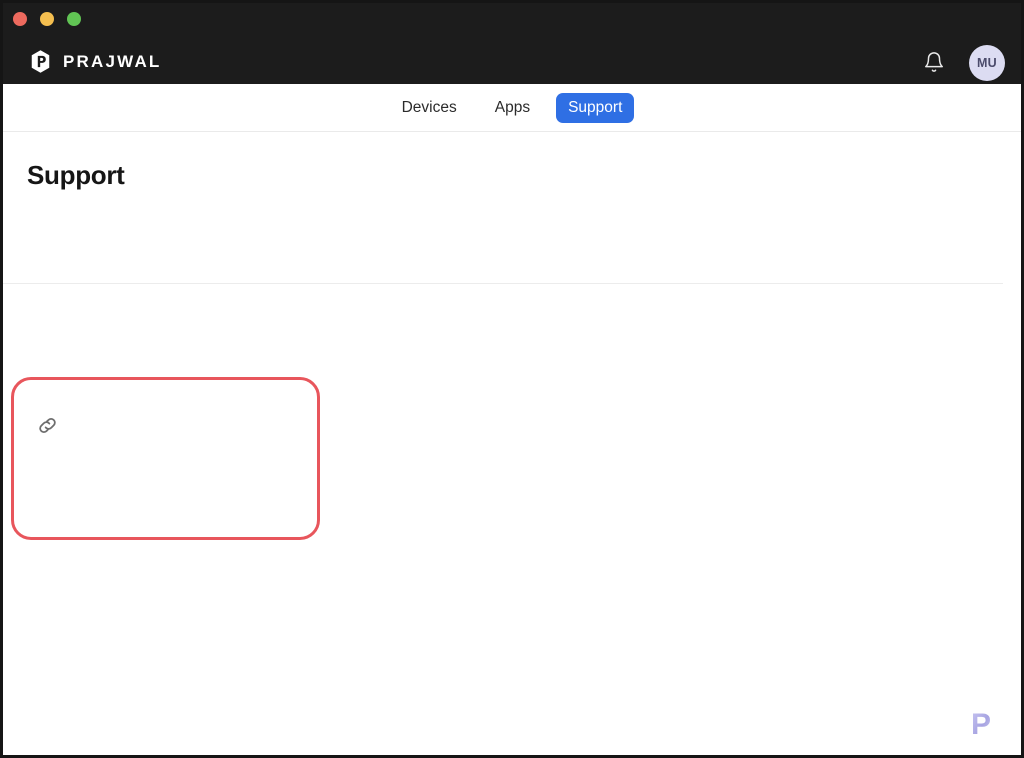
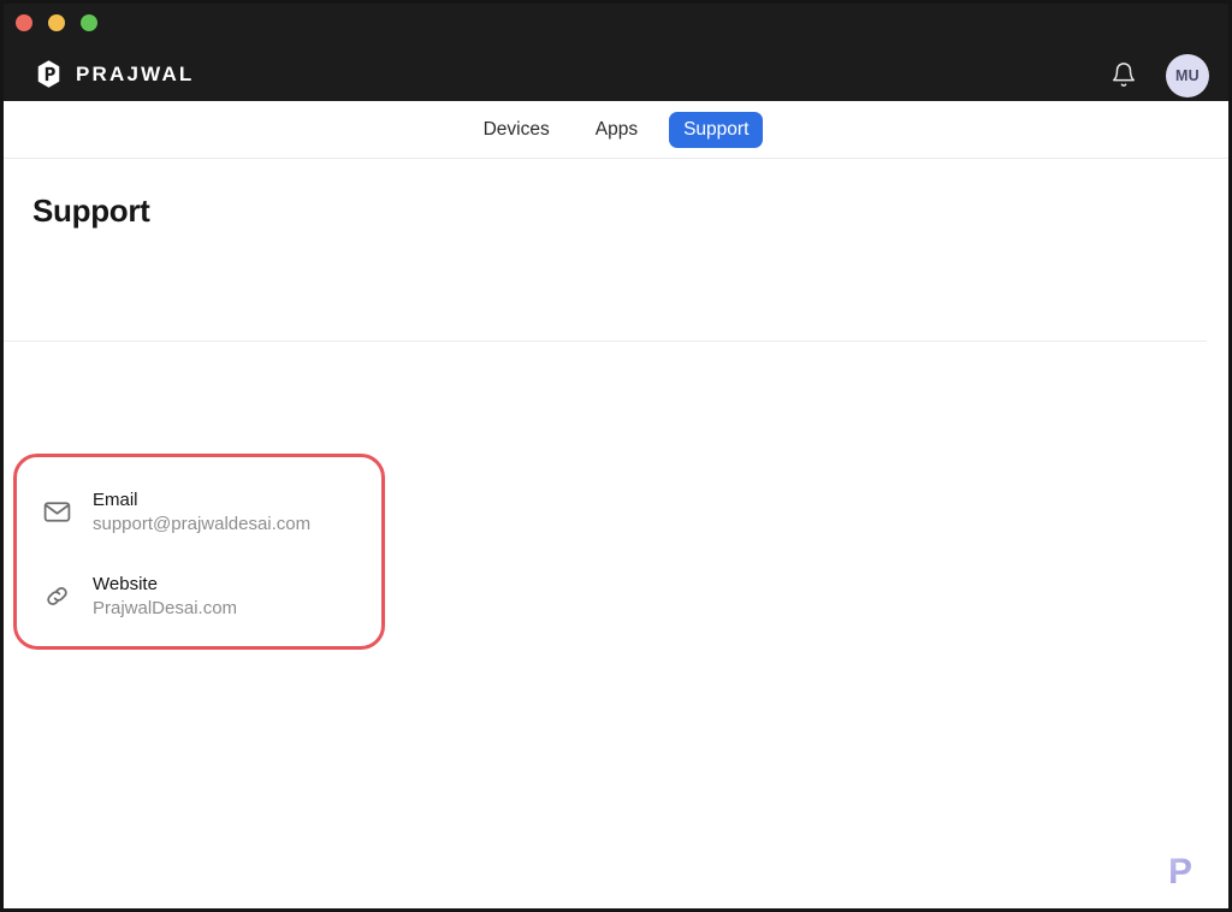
  PRAJWAL
  MU
  Devices
  Apps
  Support
  Support
+ Email
+ support@prajwaldesai.com
+ Website
+ PrajwalDesai.com
  P
